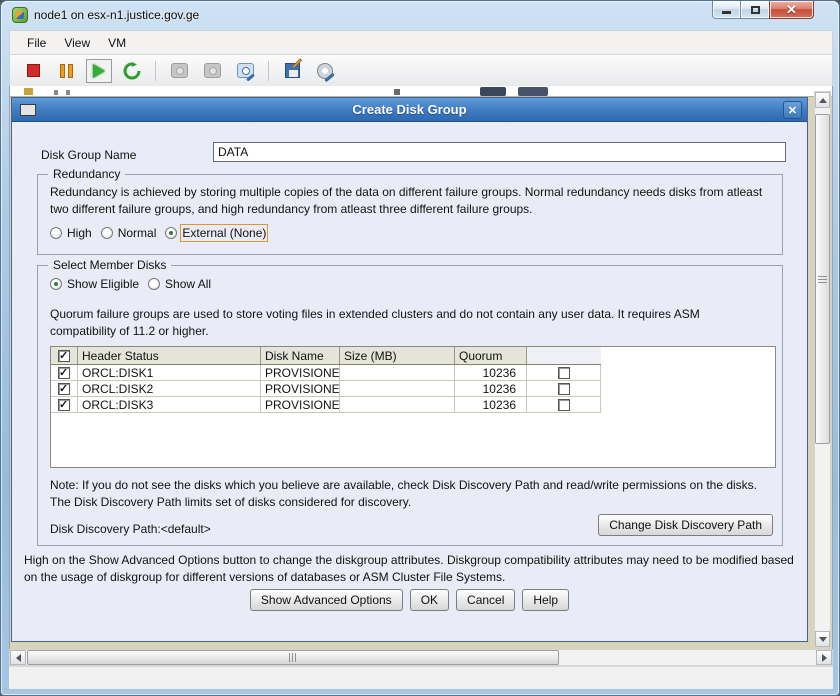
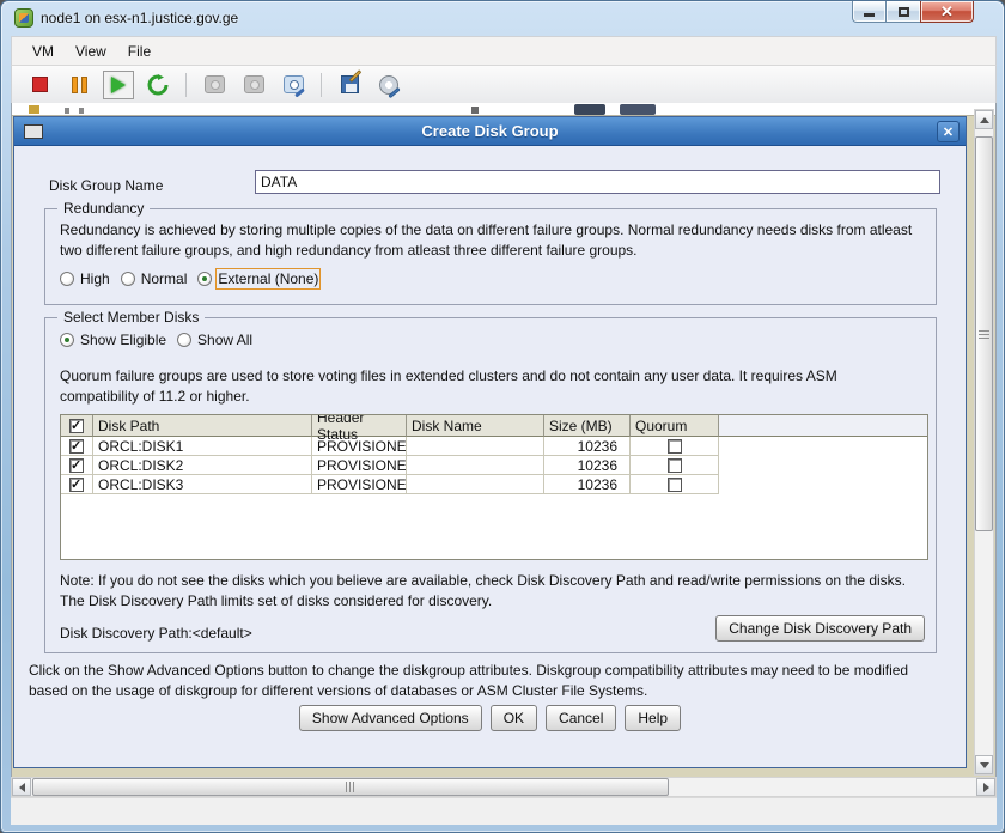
  node1 on esx-n1.justice.gov.ge
  ✕
- File
+ VM
  View
- VM
+ File
  Create Disk Group
  ✕
  Disk Group Name
  DATA
  Redundancy
  Redundancy is achieved by storing multiple copies of the data on different failure groups. Normal redundancy needs disks from atleast two different failure groups, and high redundancy from atleast three different failure groups.
  High
  Normal
  External (None)
  Select Member Disks
  Show Eligible
  Show All
  Quorum failure groups are used to store voting files in extended clusters and do not contain any user data. It requires ASM compatibility of 11.2 or higher.
+ Disk Path
  Header Status
  Disk Name
  Size (MB)
  Quorum
  ORCL:DISK1
  PROVISIONE
  10236
  ORCL:DISK2
  PROVISIONE
  10236
  ORCL:DISK3
  PROVISIONE
  10236
  Note: If you do not see the disks which you believe are available, check Disk Discovery Path and read/write permissions on the disks. The Disk Discovery Path limits set of disks considered for discovery.
  Disk Discovery Path:<default>
  Change Disk Discovery Path
- High on the Show Advanced Options button to change the diskgroup attributes. Diskgroup compatibility attributes may need to be modified based on the usage of diskgroup for different versions of databases or ASM Cluster File Systems.
+ Click on the Show Advanced Options button to change the diskgroup attributes. Diskgroup compatibility attributes may need to be modified based on the usage of diskgroup for different versions of databases or ASM Cluster File Systems.
  Show Advanced Options
  OK
  Cancel
  Help
